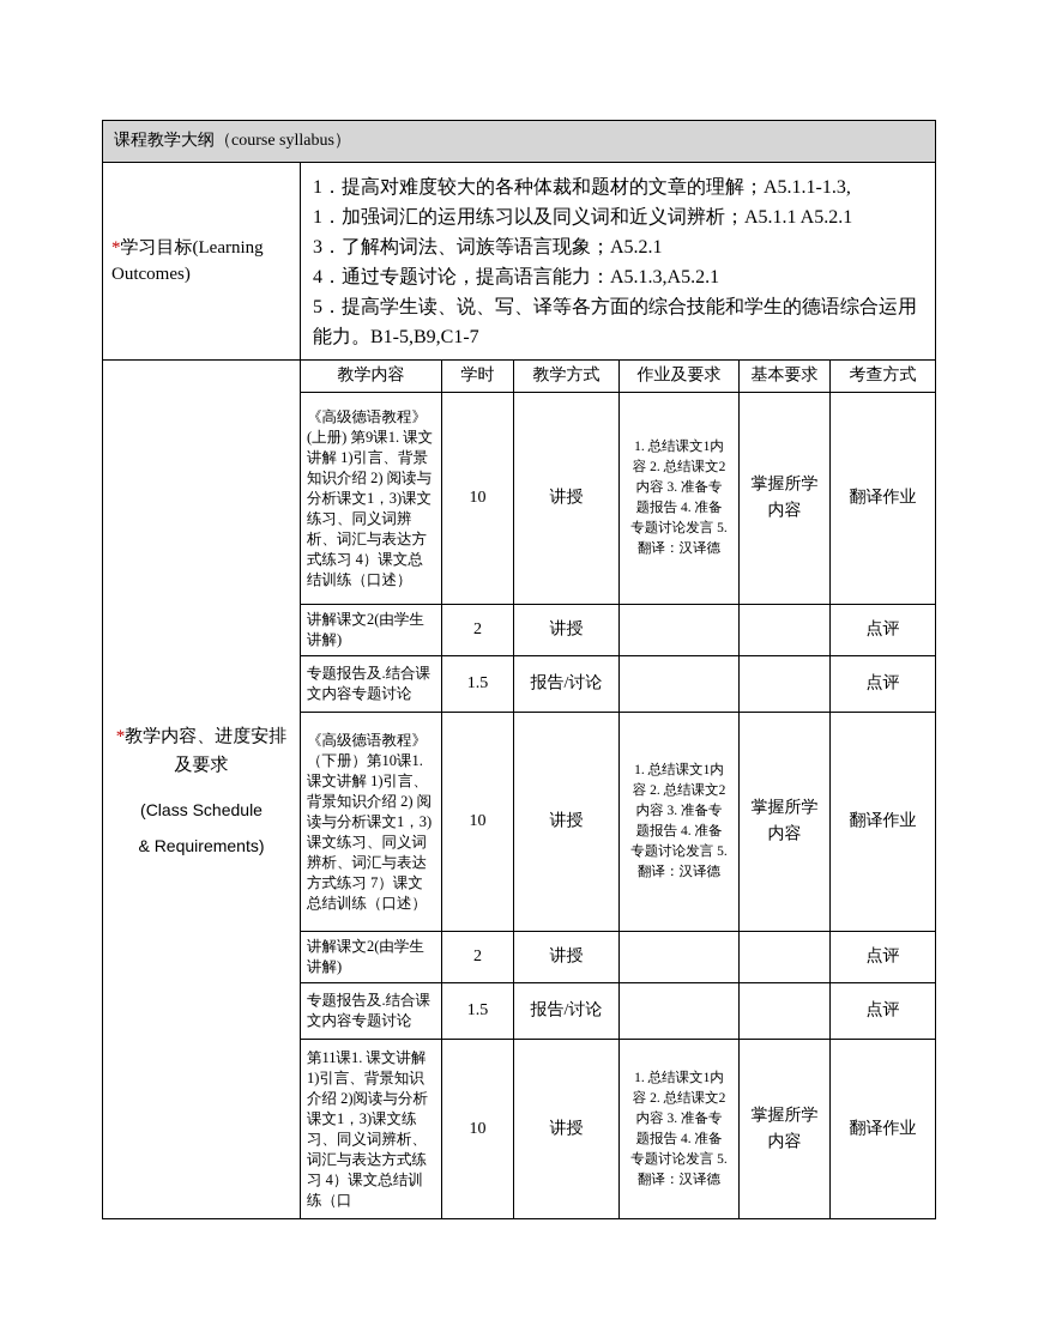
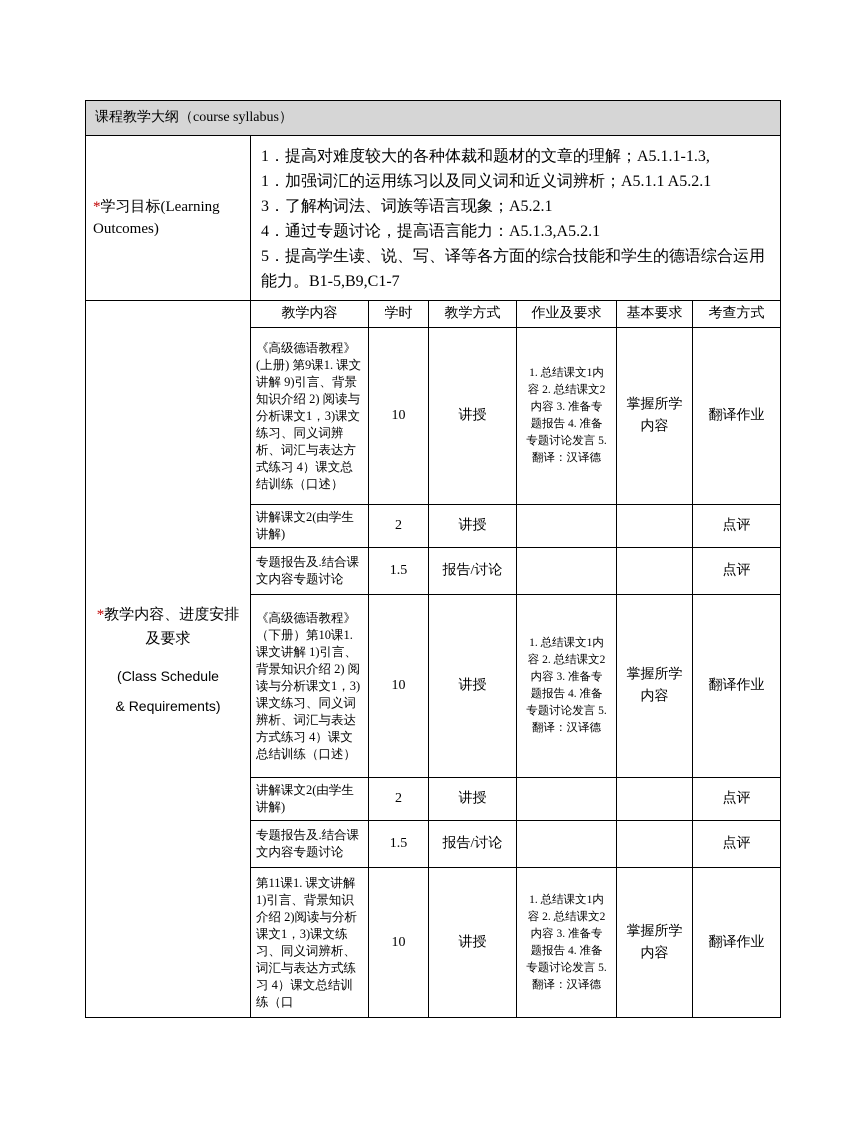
  课程教学大纲（course syllabus）
  *学习目标(Learning Outcomes)	1．提高对难度较大的各种体裁和题材的文章的理解；A5.1.1-1.3, 1．加强词汇的运用练习以及同义词和近义词辨析；A5.1.1 A5.2.1 3．了解构词法、词族等语言现象；A5.2.1 4．通过专题讨论，提高语言能力：A5.1.3,A5.2.1 5．提高学生读、说、写、译等各方面的综合技能和学生的德语综合运用能力。B1-5,B9,C1-7
  *教学内容、进度安排及要求 (Class Schedule & Requirements)	教学内容	学时	教学方式	作业及要求	基本要求	考查方式
- 《高级德语教程》(上册) 第9课1. 课文讲解 1)引言、背景知识介绍 2) 阅读与分析课文1，3)课文练习、同义词辨析、词汇与表达方式练习 4）课文总结训练（口述）	10	讲授	1. 总结课文1内容 2. 总结课文2 内容 3. 准备专题报告 4. 准备专题讨论发言 5. 翻译：汉译德	掌握所学内容	翻译作业
+ 《高级德语教程》(上册) 第9课1. 课文讲解 9)引言、背景知识介绍 2) 阅读与分析课文1，3)课文练习、同义词辨析、词汇与表达方式练习 4）课文总结训练（口述）	10	讲授	1. 总结课文1内容 2. 总结课文2 内容 3. 准备专题报告 4. 准备专题讨论发言 5. 翻译：汉译德	掌握所学内容	翻译作业
  讲解课文2(由学生讲解)	2	讲授			点评
  专题报告及.结合课文内容专题讨论	1.5	报告/讨论			点评
- 《高级德语教程》（下册）第10课1. 课文讲解 1)引言、背景知识介绍 2) 阅读与分析课文1，3)课文练习、同义词辨析、词汇与表达方式练习 7）课文总结训练（口述）	10	讲授	1. 总结课文1内容 2. 总结课文2 内容 3. 准备专题报告 4. 准备专题讨论发言 5. 翻译：汉译德	掌握所学内容	翻译作业
+ 《高级德语教程》（下册）第10课1. 课文讲解 1)引言、背景知识介绍 2) 阅读与分析课文1，3)课文练习、同义词辨析、词汇与表达方式练习 4）课文总结训练（口述）	10	讲授	1. 总结课文1内容 2. 总结课文2 内容 3. 准备专题报告 4. 准备专题讨论发言 5. 翻译：汉译德	掌握所学内容	翻译作业
  讲解课文2(由学生讲解)	2	讲授			点评
  专题报告及.结合课文内容专题讨论	1.5	报告/讨论			点评
  第11课1. 课文讲解 1)引言、背景知识介绍 2)阅读与分析课文1，3)课文练习、同义词辨析、词汇与表达方式练习 4）课文总结训练（口	10	讲授	1. 总结课文1内容 2. 总结课文2 内容 3. 准备专题报告 4. 准备专题讨论发言 5. 翻译：汉译德	掌握所学内容	翻译作业
